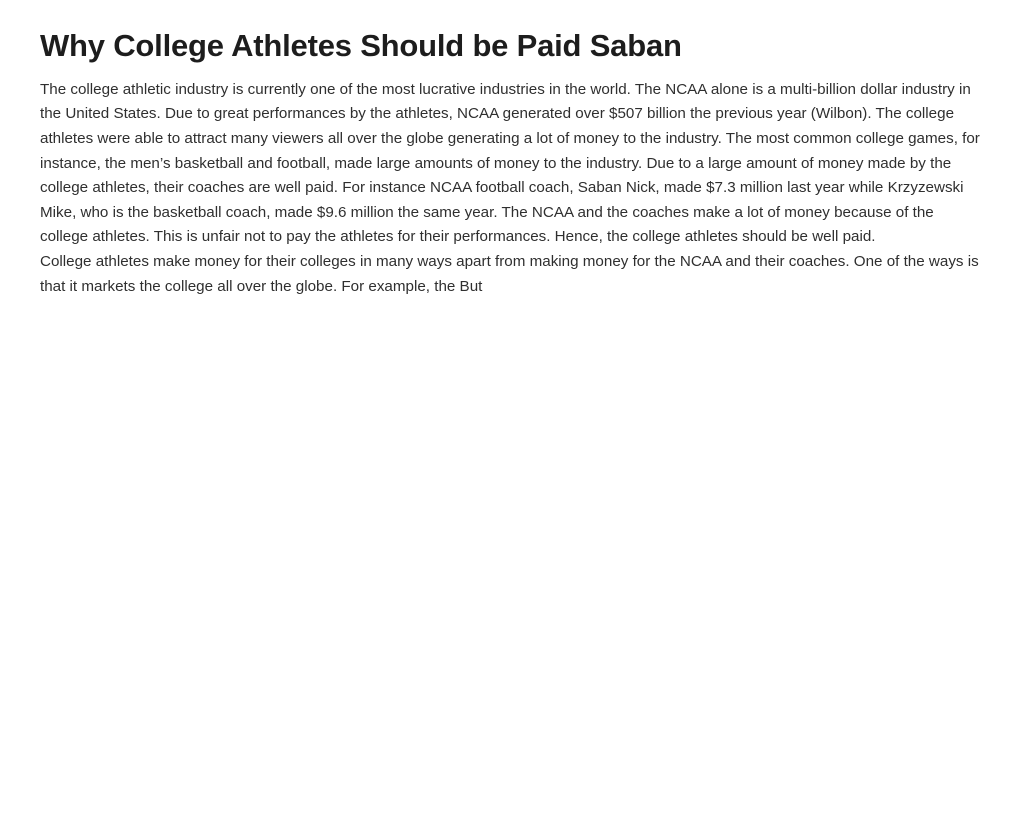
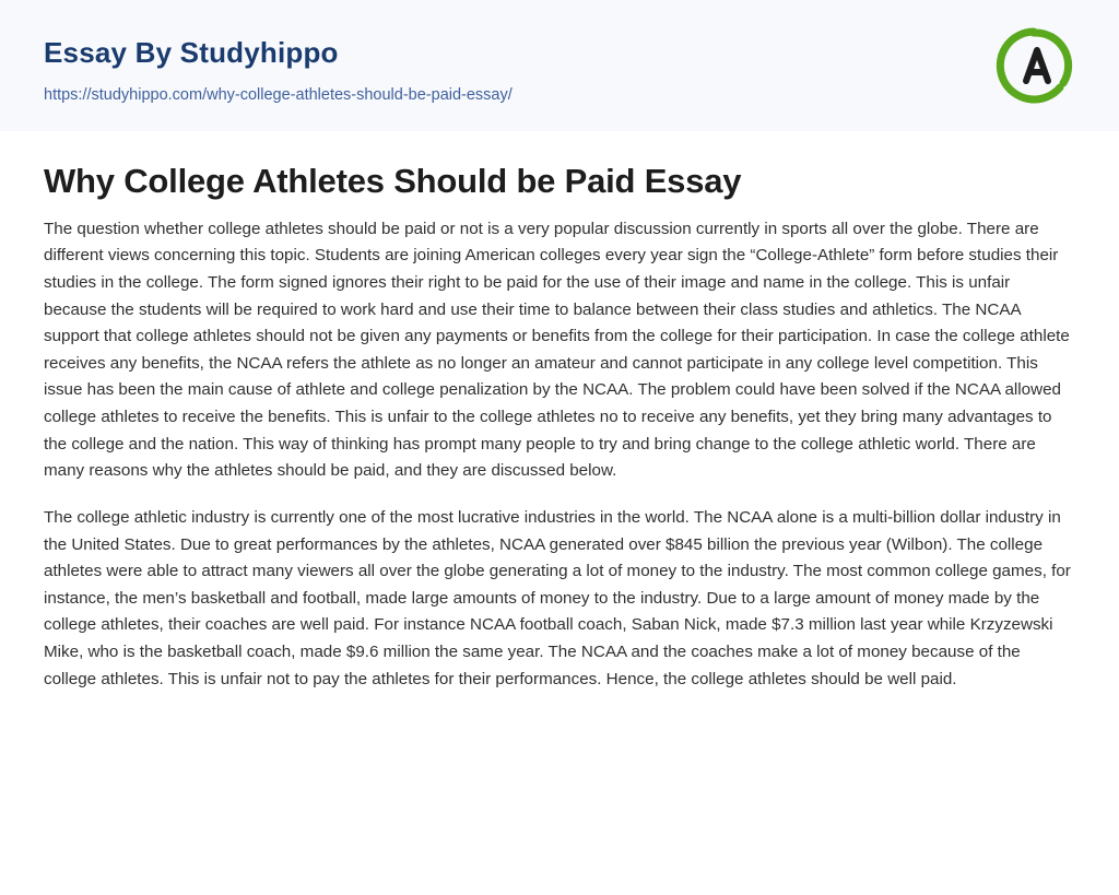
+ Essay By Studyhippo
+ https://studyhippo.com/why-college-athletes-should-be-paid-essay/
- Why College Athletes Should be Paid Saban
+ Why College Athletes Should be Paid Essay
+ The question whether college athletes should be paid or not is a very popular discussion currently in sports all over the globe. There are different views concerning this topic. Students are joining American colleges every year sign the “College-Athlete” form before studies their studies in the college. The form signed ignores their right to be paid for the use of their image and name in the college. This is unfair because the students will be required to work hard and use their time to balance between their class studies and athletics. The NCAA support that college athletes should not be given any payments or benefits from the college for their participation. In case the college athlete receives any benefits, the NCAA refers the athlete as no longer an amateur and cannot participate in any college level competition. This issue has been the main cause of athlete and college penalization by the NCAA. The problem could have been solved if the NCAA allowed college athletes to receive the benefits. This is unfair to the college athletes no to receive any benefits, yet they bring many advantages to the college and the nation. This way of thinking has prompt many people to try and bring change to the college athletic world. There are many reasons why the athletes should be paid, and they are discussed below.
- The college athletic industry is currently one of the most lucrative industries in the world. The NCAA alone is a multi-billion dollar industry in the United States. Due to great performances by the athletes, NCAA generated over $507 billion the previous year (Wilbon). The college athletes were able to attract many viewers all over the globe generating a lot of money to the industry. The most common college games, for instance, the men’s basketball and football, made large amounts of money to the industry. Due to a large amount of money made by the college athletes, their coaches are well paid. For instance NCAA football coach, Saban Nick, made $7.3 million last year while Krzyzewski Mike, who is the basketball coach, made $9.6 million the same year. The NCAA and the coaches make a lot of money because of the college athletes. This is unfair not to pay the athletes for their performances. Hence, the college athletes should be well paid.
+ The college athletic industry is currently one of the most lucrative industries in the world. The NCAA alone is a multi-billion dollar industry in the United States. Due to great performances by the athletes, NCAA generated over $845 billion the previous year (Wilbon). The college athletes were able to attract many viewers all over the globe generating a lot of money to the industry. The most common college games, for instance, the men’s basketball and football, made large amounts of money to the industry. Due to a large amount of money made by the college athletes, their coaches are well paid. For instance NCAA football coach, Saban Nick, made $7.3 million last year while Krzyzewski Mike, who is the basketball coach, made $9.6 million the same year. The NCAA and the coaches make a lot of money because of the college athletes. This is unfair not to pay the athletes for their performances. Hence, the college athletes should be well paid.
- College athletes make money for their colleges in many ways apart from making money for the NCAA and their coaches. One of the ways is that it markets the college all over the globe. For example, the But
